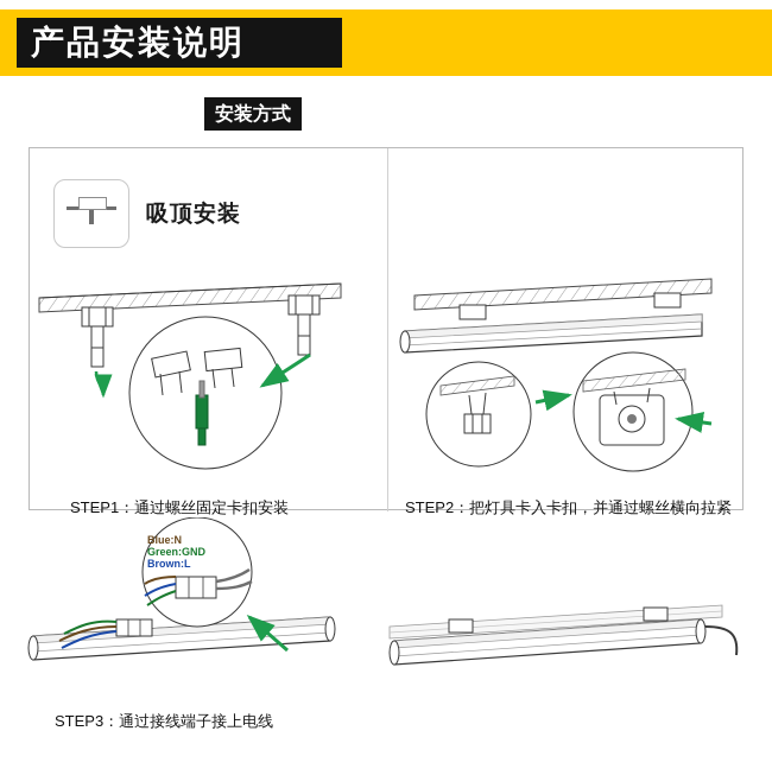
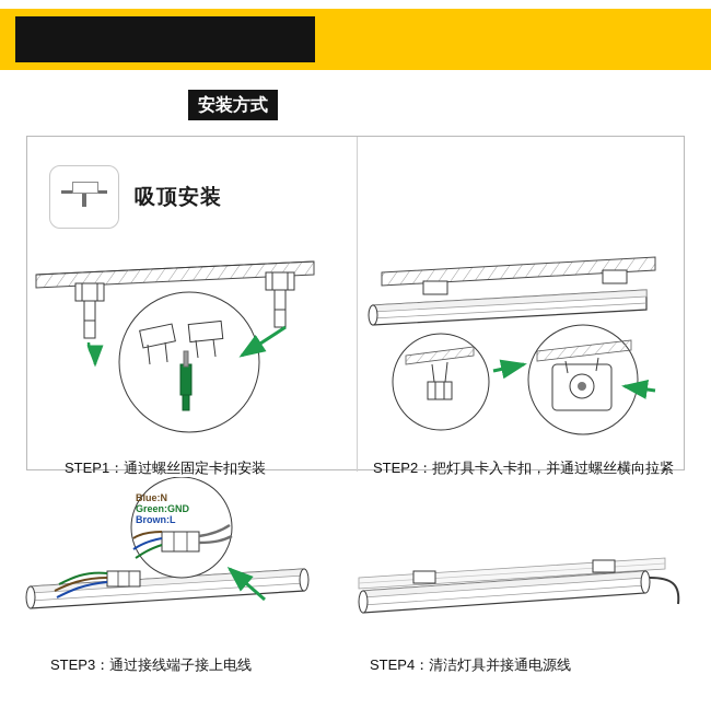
- 产品安装说明
  安装方式
  吸顶安装
  STEP1：通过螺丝固定卡扣安装
  STEP2：把灯具卡入卡扣，并通过螺丝横向拉紧
  Blue:N
  Green:GND
  Brown:L
  STEP3：通过接线端子接上电线
+ STEP4：清洁灯具并接通电源线
